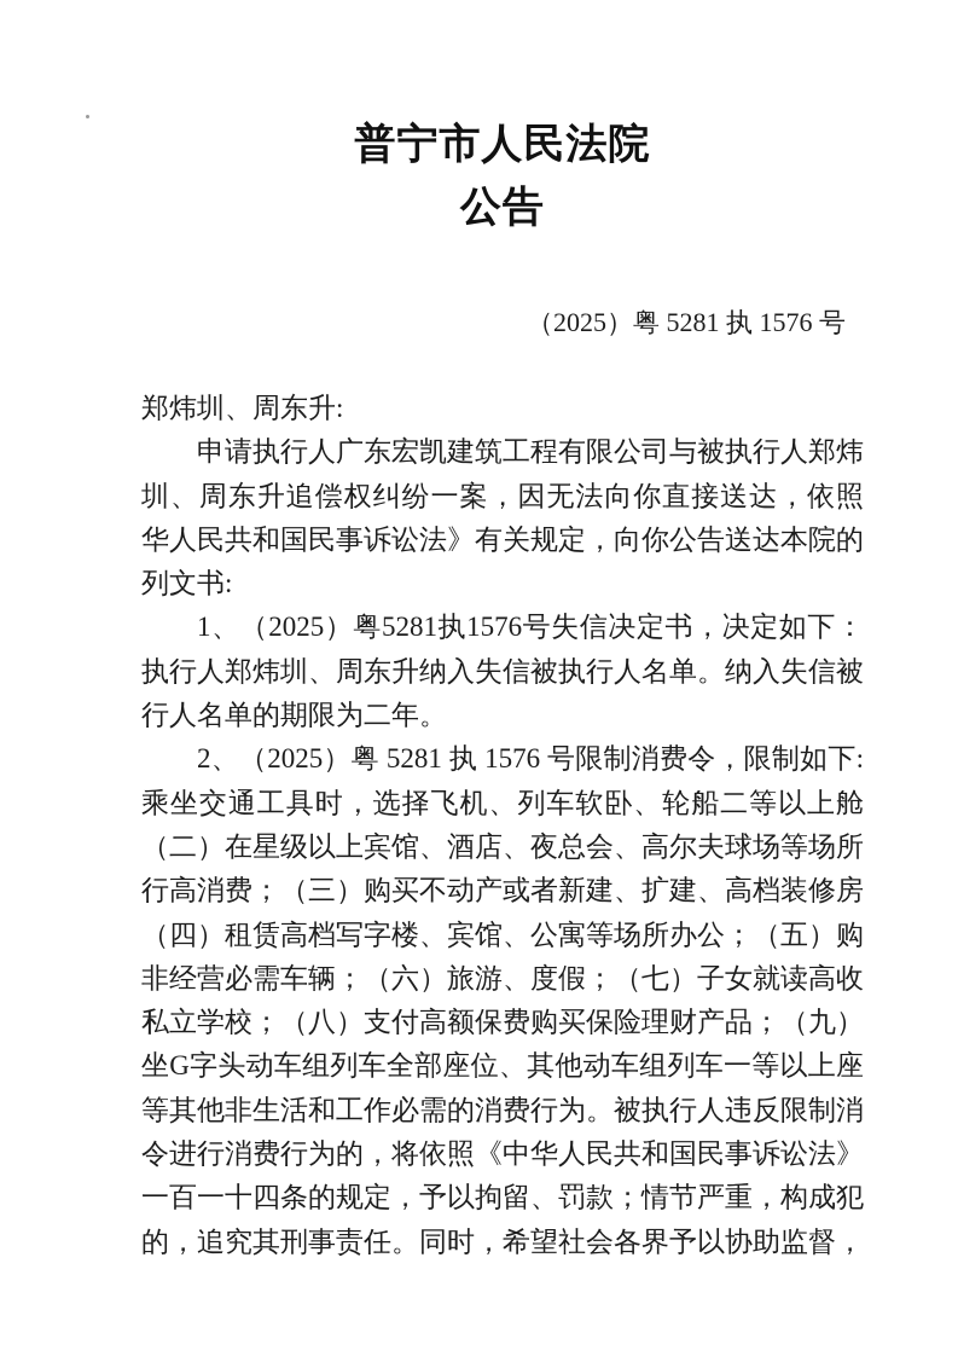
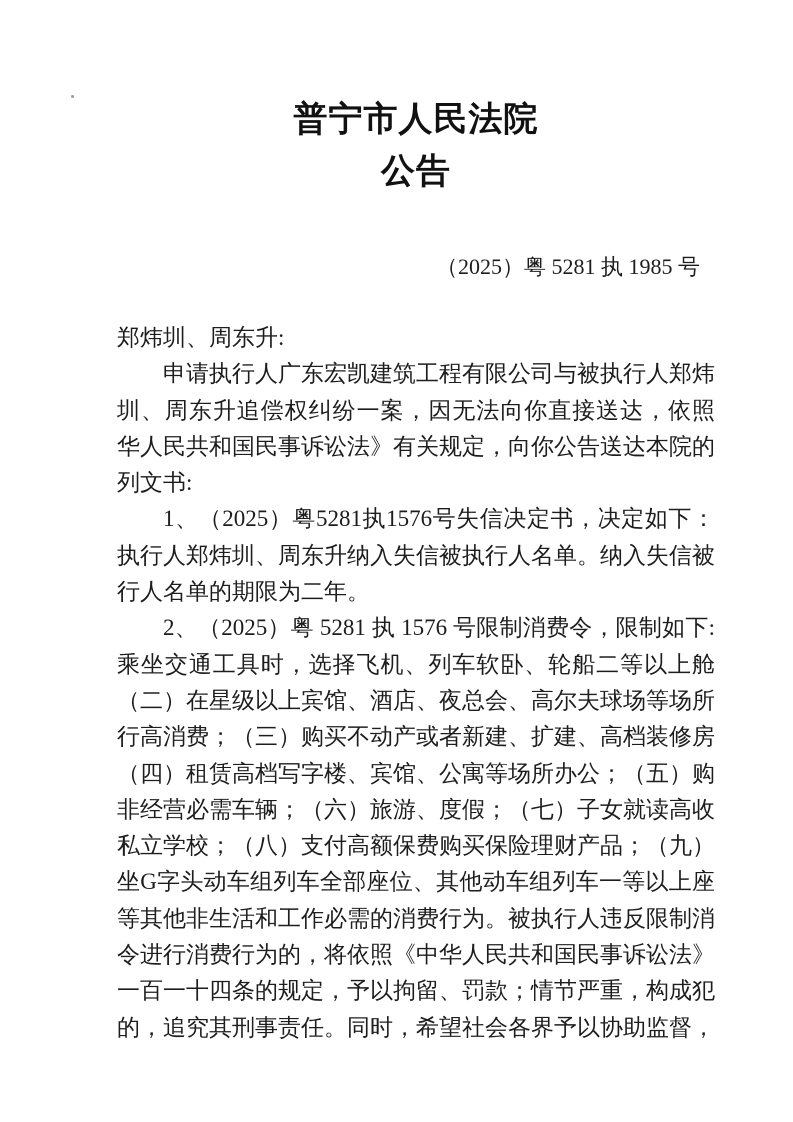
  普宁市人民法院
  公告
- （2025）粤 5281 执 1576 号
+ （2025）粤 5281 执 1985 号
  郑炜圳、周东升:
  申请执行人广东宏凯建筑工程有限公司与被执行人郑炜
  圳、周东升追偿权纠纷一案，因无法向你直接送达，依照
  华人民共和国民事诉讼法》有关规定，向你公告送达本院的
  列文书:
  1、（2025）粤5281执1576号失信决定书，决定如下：
  执行人郑炜圳、周东升纳入失信被执行人名单。纳入失信被
  行人名单的期限为二年。
  2、（2025）粤 5281 执 1576 号限制消费令，限制如下:
  乘坐交通工具时，选择飞机、列车软卧、轮船二等以上舱
  （二）在星级以上宾馆、酒店、夜总会、高尔夫球场等场所
  行高消费；（三）购买不动产或者新建、扩建、高档装修房
  （四）租赁高档写字楼、宾馆、公寓等场所办公；（五）购
  非经营必需车辆；（六）旅游、度假；（七）子女就读高收
  私立学校；（八）支付高额保费购买保险理财产品；（九）
  坐G字头动车组列车全部座位、其他动车组列车一等以上座
  等其他非生活和工作必需的消费行为。被执行人违反限制消
  令进行消费行为的，将依照《中华人民共和国民事诉讼法》
  一百一十四条的规定，予以拘留、罚款；情节严重，构成犯
  的，追究其刑事责任。同时，希望社会各界予以协助监督，
